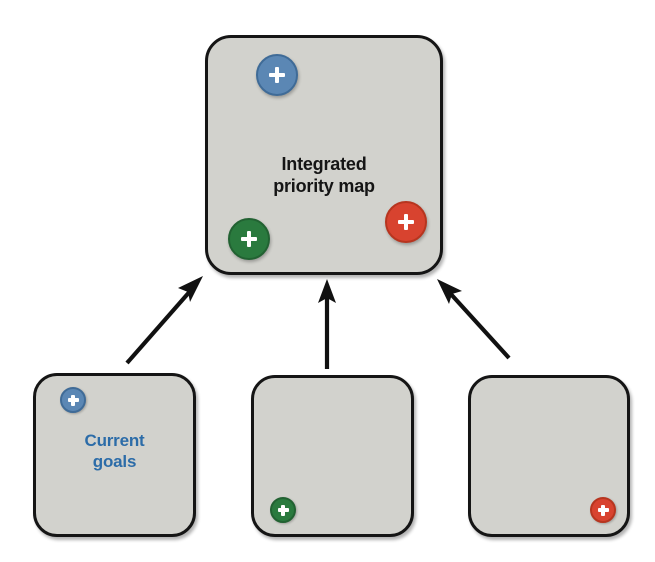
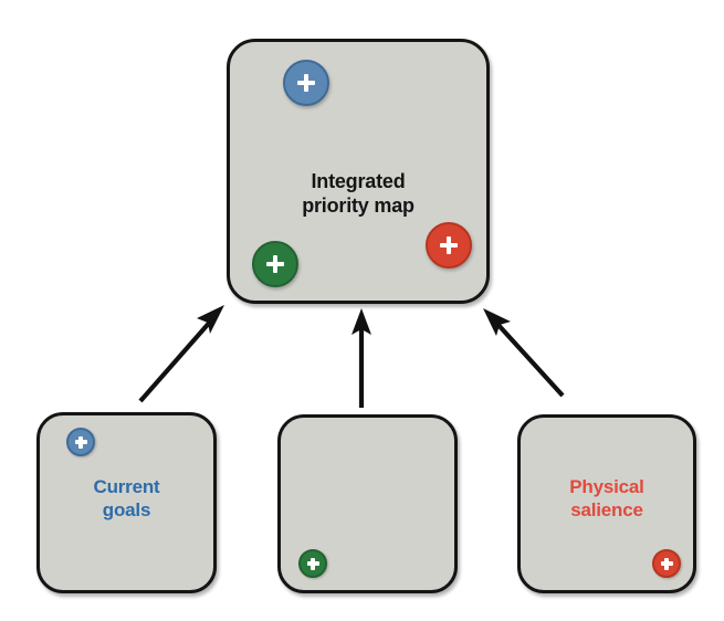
  Integrated
  priority map
  Current
  goals
+ Physical
+ salience
